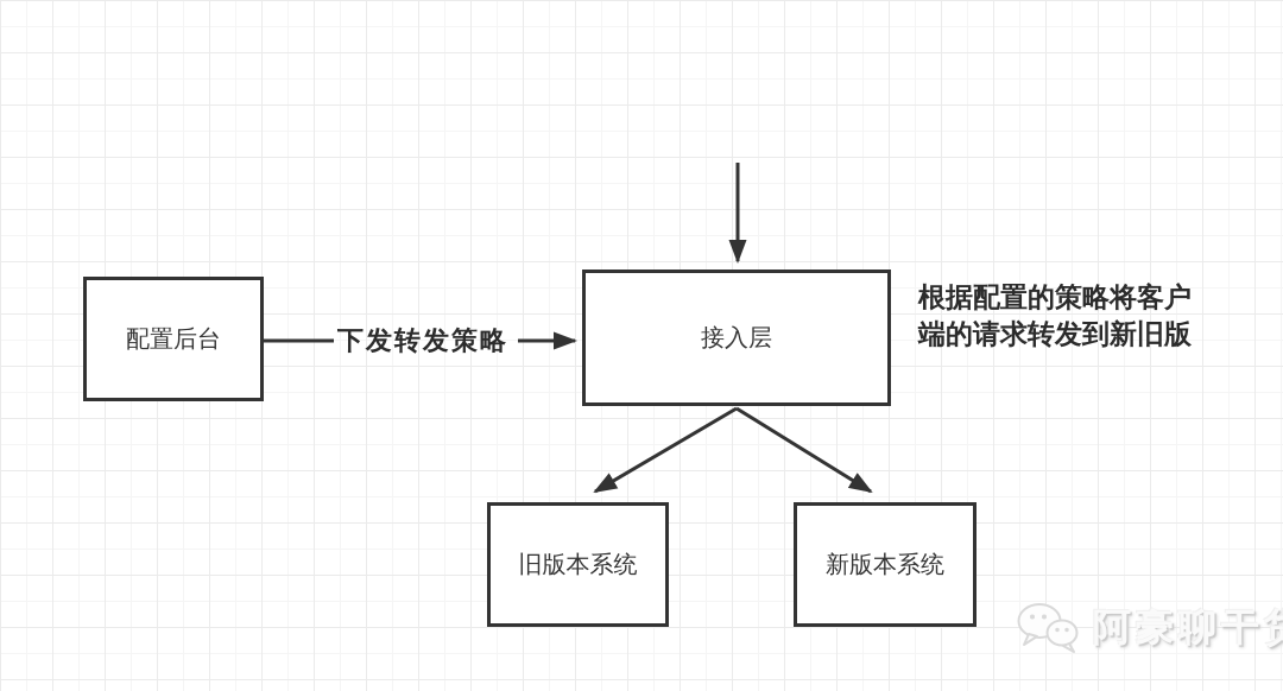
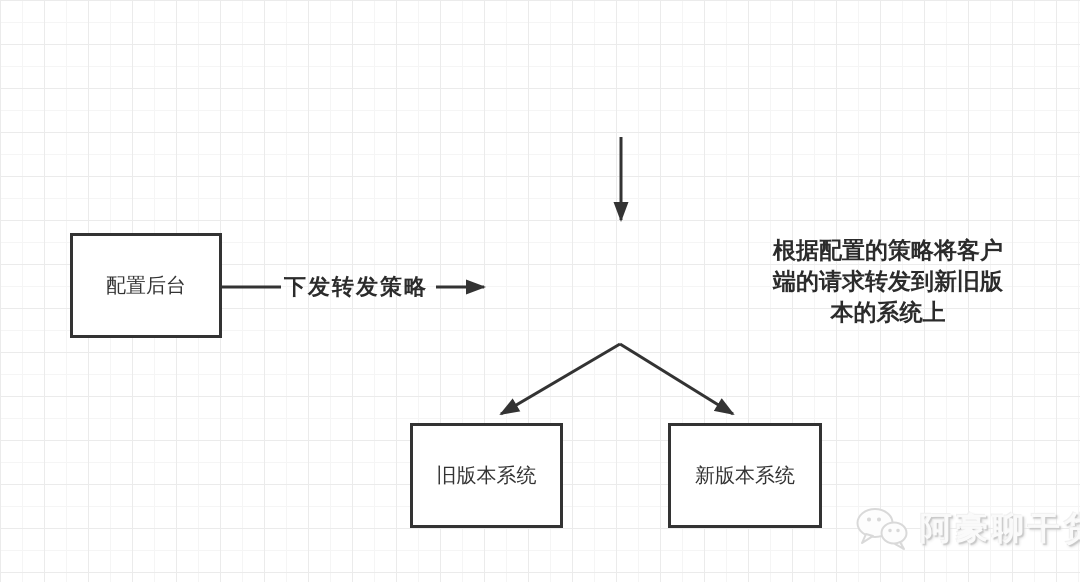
  配置后台
- 接入层
  旧版本系统
  新版本系统
  下发转发策略
  根据配置的策略将客户
  端的请求转发到新旧版
+ 本的系统上
  阿豪聊干
